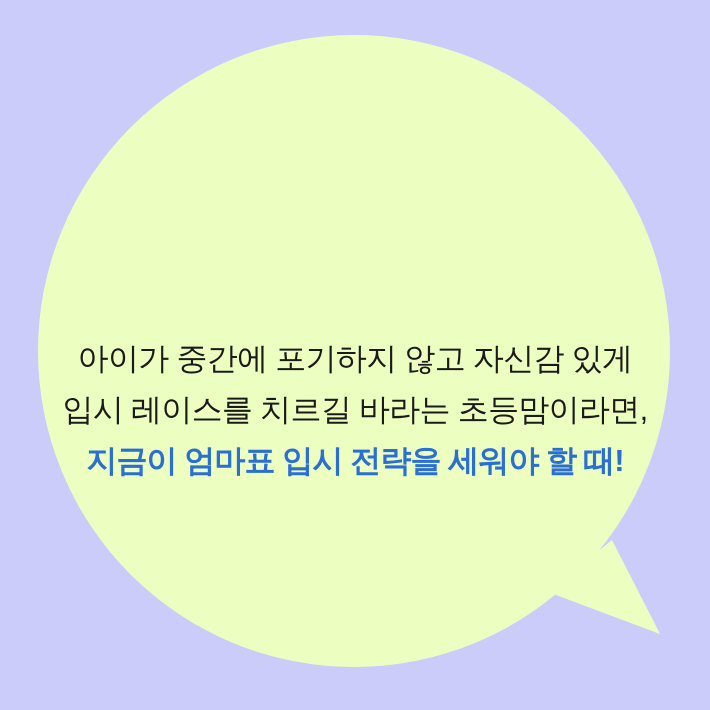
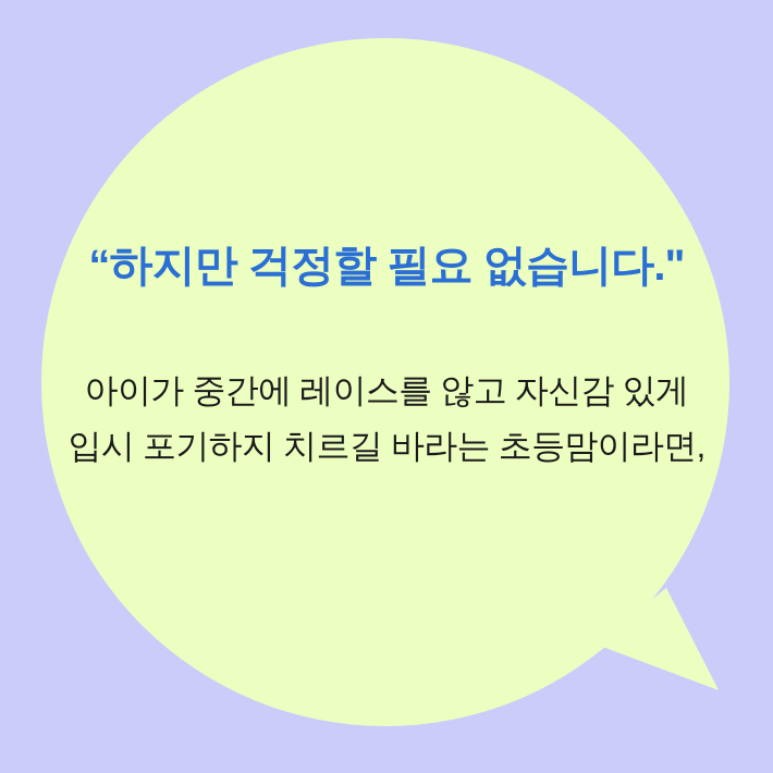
+ “하지만 걱정할 필요 없습니다."
- 아이가 중간에 포기하지 않고 자신감 있게
+ 아이가 중간에 레이스를 않고 자신감 있게
- 입시 레이스를 치르길 바라는 초등맘이라면,
+ 입시 포기하지 치르길 바라는 초등맘이라면,
- 지금이 엄마표 입시 전략을 세워야 할 때!
